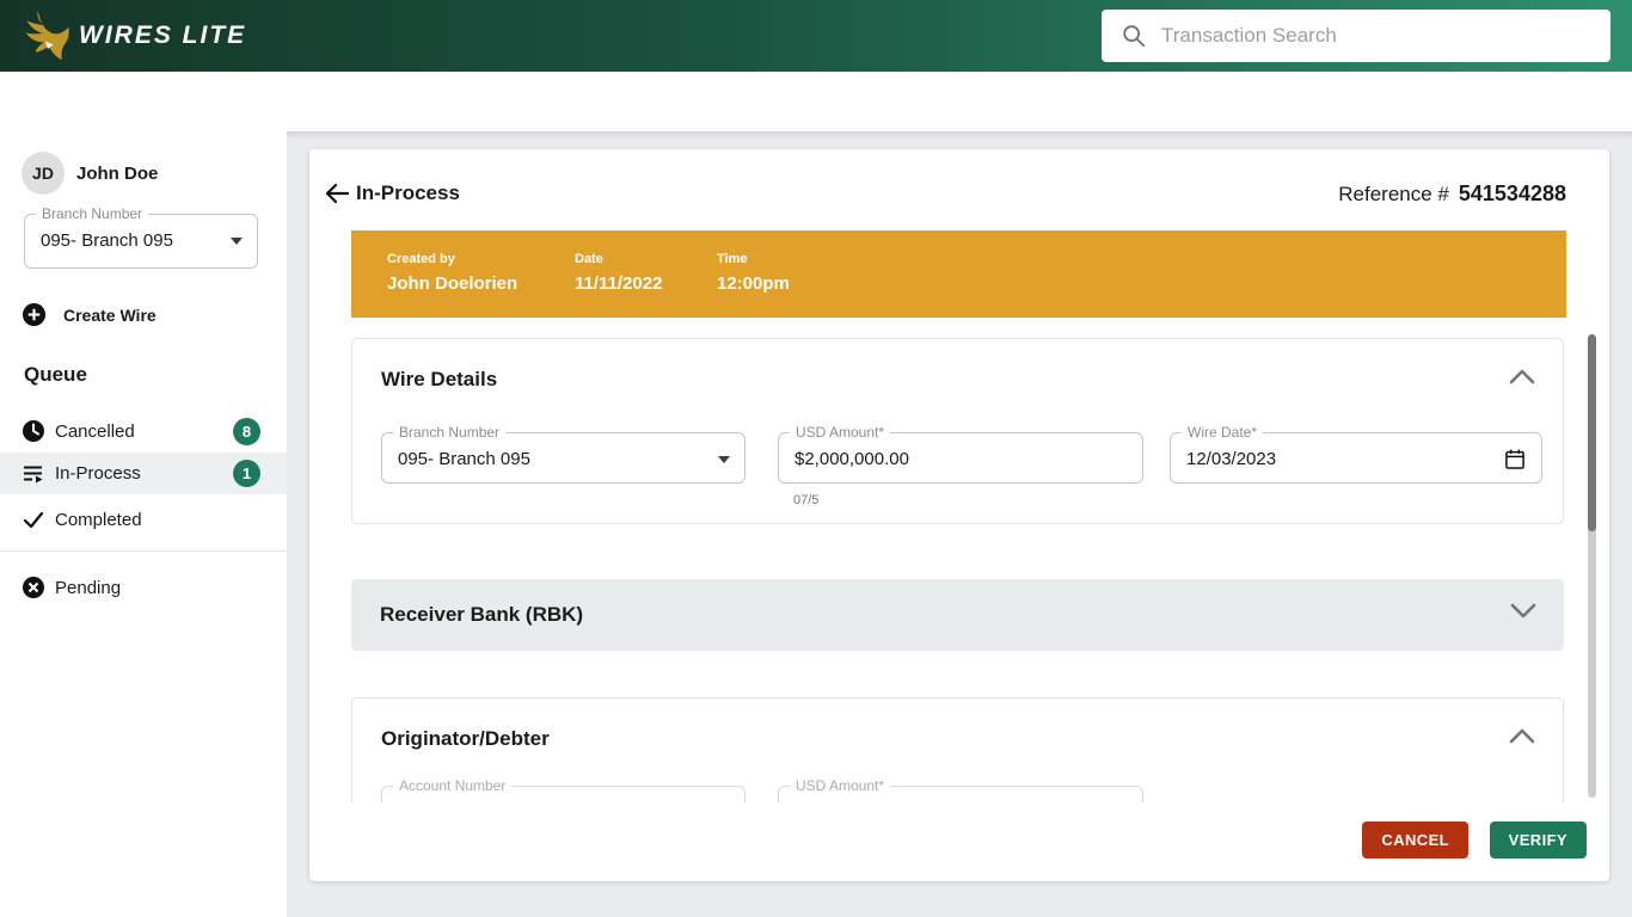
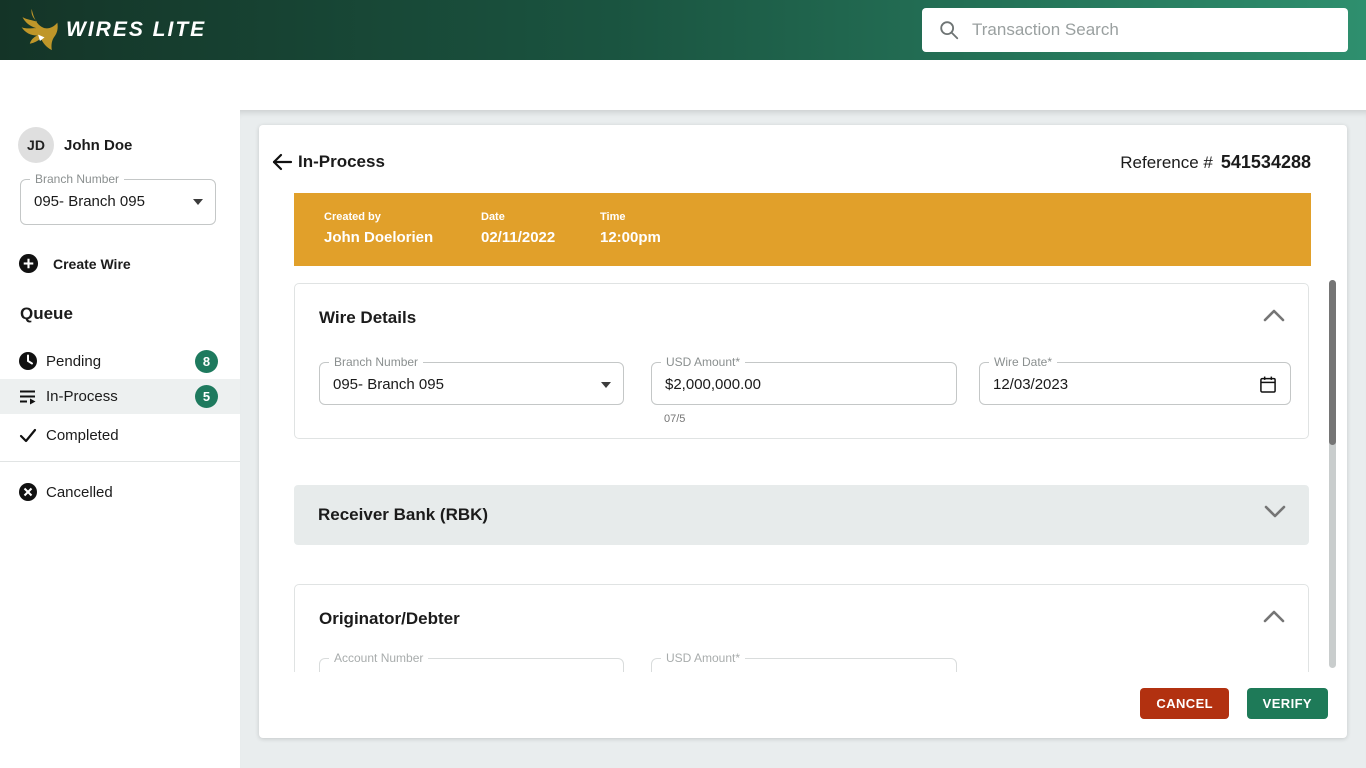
  WIRES LITE
  Transaction Search
  JD
  John Doe
  Branch Number
  095- Branch 095
  Create Wire
  Queue
- Cancelled
+ Pending
  8
  In-Process
- 1
+ 5
  Completed
- Pending
+ Cancelled
  In-Process
  Reference # 541534288
  Created by
  John Doelorien
  Date
- 11/11/2022
+ 02/11/2022
  Time
  12:00pm
  Wire Details
  Branch Number
  095- Branch 095
  USD Amount*
  $2,000,000.00
  07/5
  Wire Date*
  12/03/2023
  Receiver Bank (RBK)
  Originator/Debter
  Account Number
  USD Amount*
  CANCEL
  VERIFY
